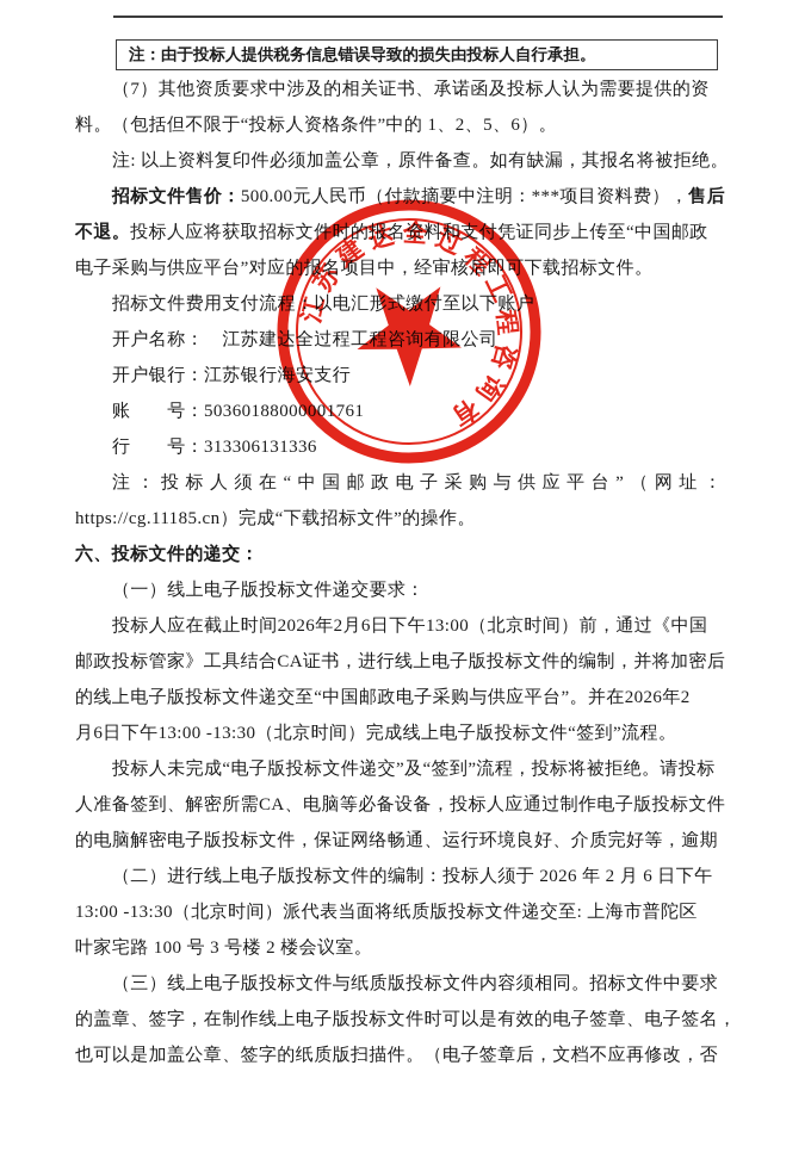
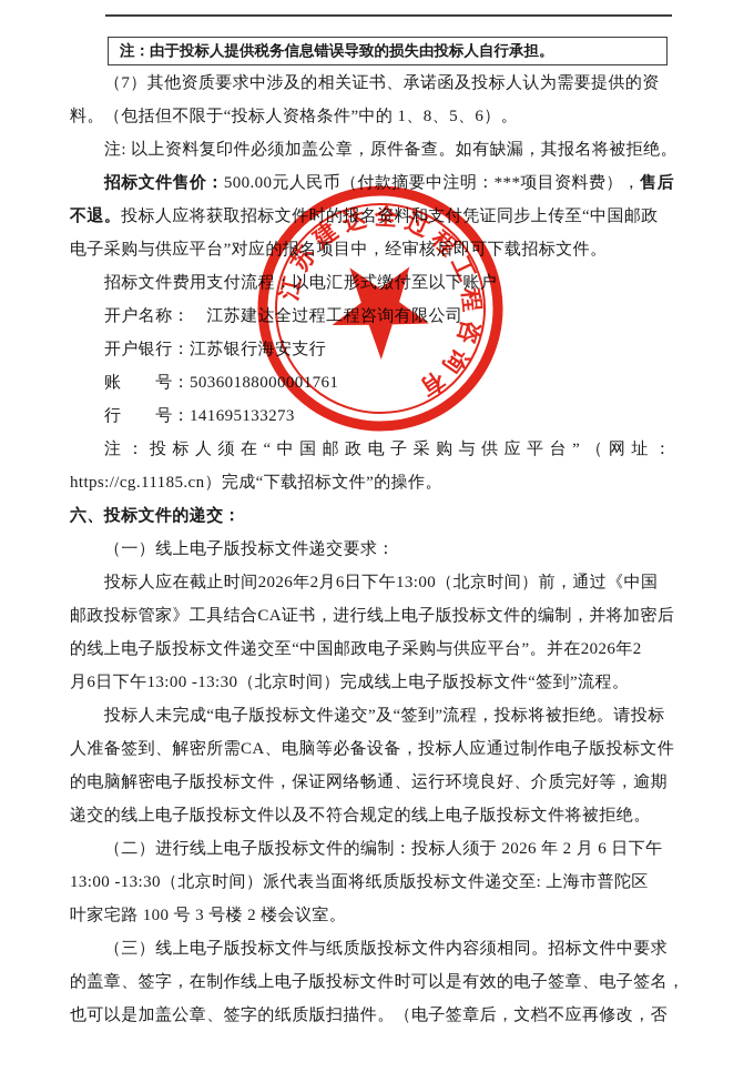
  注：由于投标人提供税务信息错误导致的损失由投标人自行承担。
  （7）其他资质要求中涉及的相关证书、承诺函及投标人认为需要提供的资
- 料。（包括但不限于“投标人资格条件”中的 1、2、5、6）。
+ 料。（包括但不限于“投标人资格条件”中的 1、8、5、6）。
  注: 以上资料复印件必须加盖公章，原件备查。如有缺漏，其报名将被拒绝。
  招标文件售价：500.00元人民币（付款摘要中注明：***项目资料费），售后
  不退。投标人应将获取招标文时的报名资料和支凭证同步上传至“中国邮政
  电子采购与供应平台”对应报名项目中，经审核后即下载招标文件。
  招标文件费用支付流：以电汇形缴至以下账户
  开户名称： 江苏建全过程工限公司
  开户银行：江苏银行支行
  账 号：503601880000761
- 行 号：313306131336
+ 行 号：141695133273
  注：投标人须在“中国邮政电子采购与供应平台”（网址：
  https://cg.11185.cn）完成“下载招标文件”的操作。
  六、投标文件的递交：
  （一）线上电子版投标文件递交要求：
  投标人应在截止时间2026年2月6日下午13:00（北京时间）前，通过《中国
  邮政投标管家》工具结合CA证书，进行线上电子版投标文件的编制，并将加密后
  的线上电子版投标文件递交至“中国邮政电子采购与供应平台”。并在2026年2
  月6日下午13:00 -13:30（北京时间）完成线上电子版投标文件“签到”流程。
  投标人未完成“电子版投标文件递交”及“签到”流程，投标将被拒绝。请投标
  人准备签到、解密所需CA、电脑等必备设备，投标人应通过制作电子版投标文件
  的电脑解密电子版投标文件，保证网络畅通、运行环境良好、介质完好等，逾期
+ 递交的线上电子版投标文件以及不符合规定的线上电子版投标文件将被拒绝。
  （二）进行线上电子版投标文件的编制：投标人须于 2026 年 2 月 6 日下午
  13:00 -13:30（北京时间）派代表当面将纸质版投标文件递交至: 上海市普陀区
  叶家宅路 100 号 3 号楼 2 楼会议室。
  （三）线上电子版投标文件与纸质版投标文件内容须相同。招标文件中要求
  的盖章、签字，在制作线上电子版投标文件时可以是有效的电子签章、电子签名，
  也可以是加盖公章、签字的纸质版扫描件。（电子签章后，文档不应再修改，否
